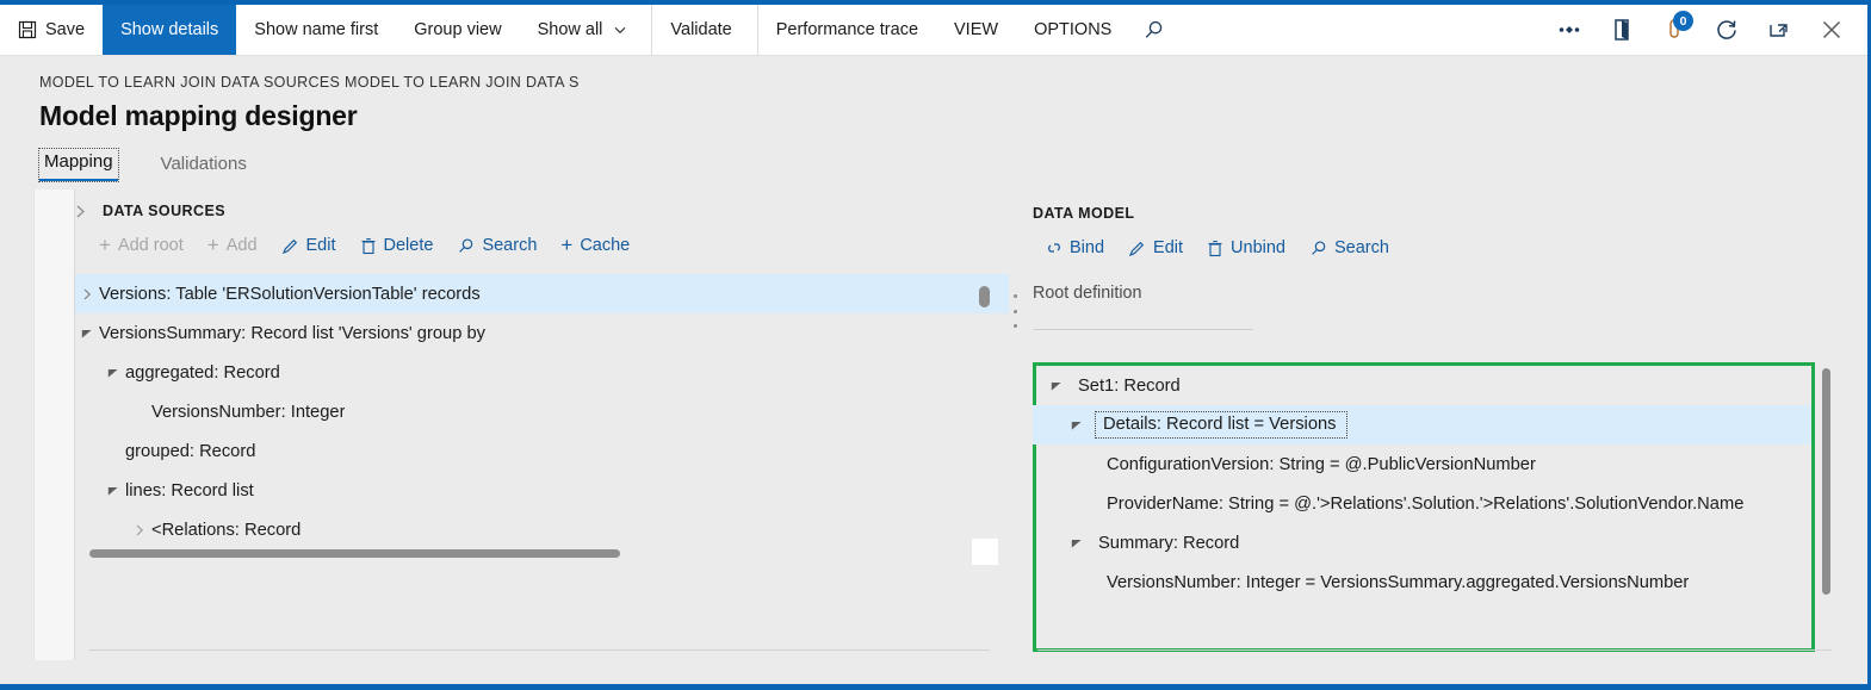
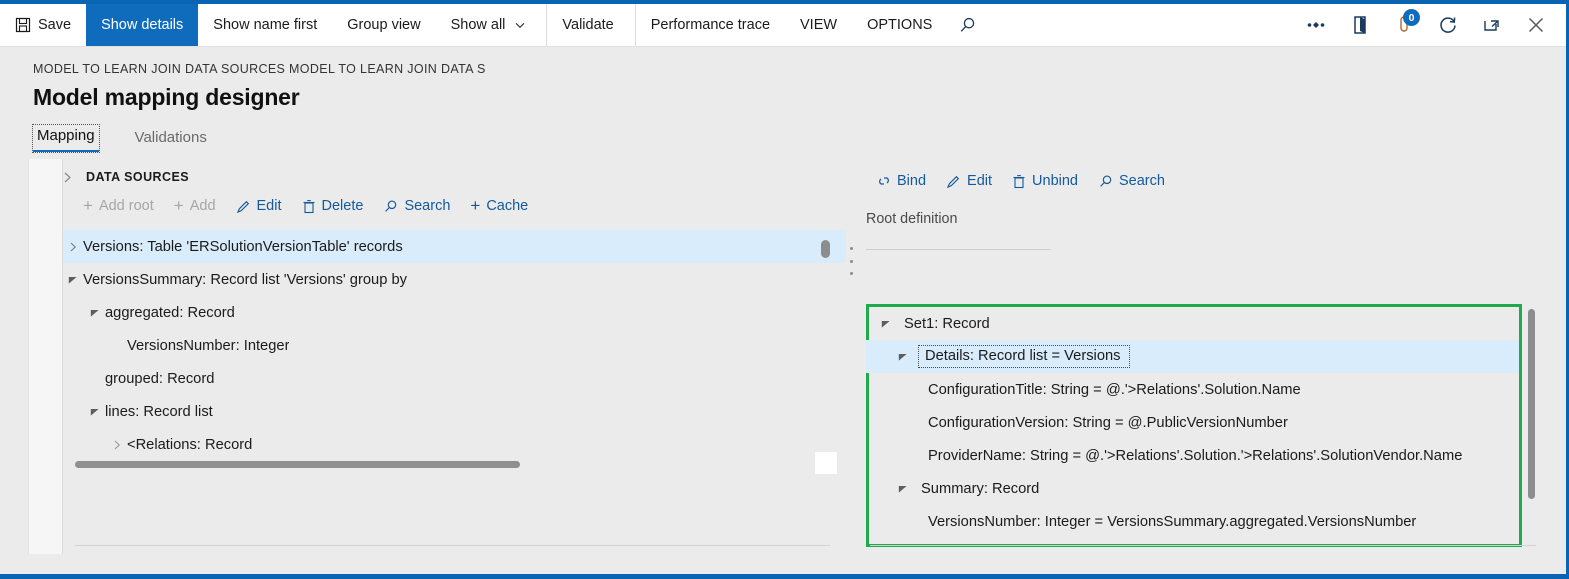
  Save
  Show details
  Show name first
  Group view
  Show all
  Validate
  Performance trace
  VIEW
  OPTIONS
  0
  MODEL TO LEARN JOIN DATA SOURCES MODEL TO LEARN JOIN DATA S
  Model mapping designer
  Mapping
  Validations
  DATA SOURCES
  +
  Add root
  +
  Add
  Edit
  Delete
  Search
  +
  Cache
  Versions: Table 'ERSolutionVersionTable' records
  VersionsSummary: Record list 'Versions' group by
  aggregated: Record
  VersionsNumber: Integer
  grouped: Record
  lines: Record list
  <Relations: Record
- DATA MODEL
  Bind
  Edit
  Unbind
  Search
  Root definition
  Set1: Record
  Details: Record list = Versions
+ ConfigurationTitle: String = @.'>Relations'.Solution.Name
  ConfigurationVersion: String = @.PublicVersionNumber
  ProviderName: String = @.'>Relations'.Solution.'>Relations'.SolutionVendor.Name
  Summary: Record
  VersionsNumber: Integer = VersionsSummary.aggregated.VersionsNumber
